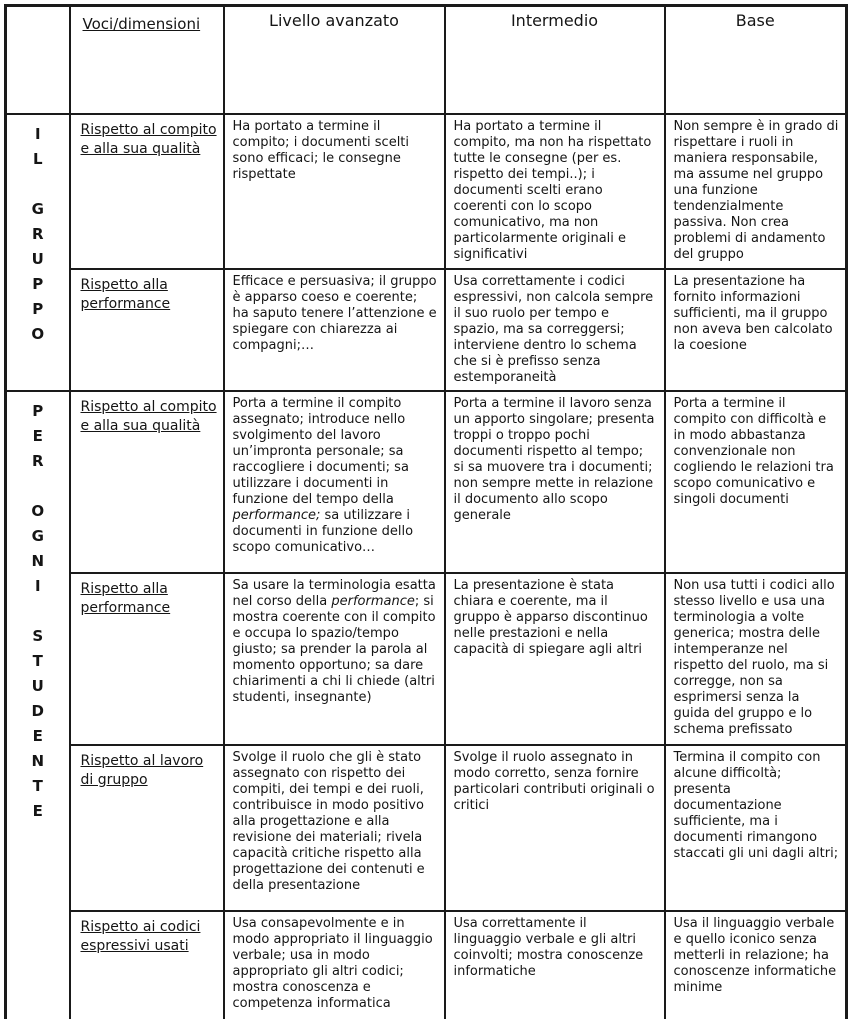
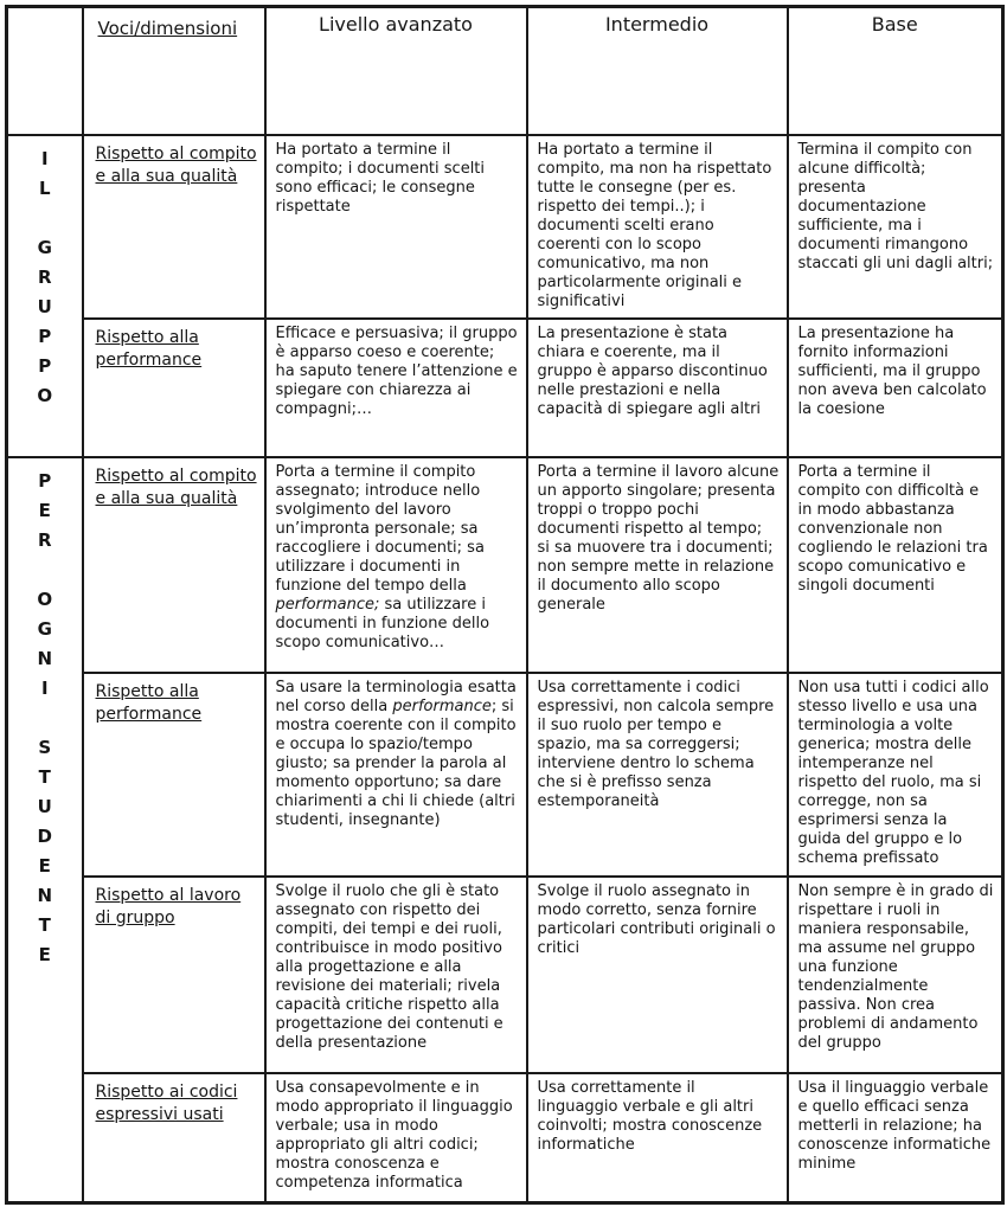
  	Voci/dimensioni	Livello avanzato	Intermedio	Base
- I L G R U P P O	Rispetto al compito e alla sua qualità	Ha portato a termine il compito; i documenti scelti sono efficaci; le consegne rispettate	Ha portato a termine il compito, ma non ha rispettato tutte le consegne (per es. rispetto dei tempi..); i documenti scelti erano coerenti con lo scopo comunicativo, ma non particolarmente originali e significativi	Non sempre è in grado di rispettare i ruoli in maniera responsabile, ma assume nel gruppo una funzione tendenzialmente passiva. Non crea problemi di andamento del gruppo
+ I L G R U P P O	Rispetto al compito e alla sua qualità	Ha portato a termine il compito; i documenti scelti sono efficaci; le consegne rispettate	Ha portato a termine il compito, ma non ha rispettato tutte le consegne (per es. rispetto dei tempi..); i documenti scelti erano coerenti con lo scopo comunicativo, ma non particolarmente originali e significativi	Termina il compito con alcune difficoltà; presenta documentazione sufficiente, ma i documenti rimangono staccati gli uni dagli altri;
- Rispetto alla performance	Efficace e persuasiva; il gruppo è apparso coeso e coerente; ha saputo tenere l’attenzione e spiegare con chiarezza ai compagni;…	Usa correttamente i codici espressivi, non calcola sempre il suo ruolo per tempo e spazio, ma sa correggersi; interviene dentro lo schema che si è prefisso senza estemporaneità	La presentazione ha fornito informazioni sufficienti, ma il gruppo non aveva ben calcolato la coesione
+ Rispetto alla performance	Efficace e persuasiva; il gruppo è apparso coeso e coerente; ha saputo tenere l’attenzione e spiegare con chiarezza ai compagni;…	La presentazione è stata chiara e coerente, ma il gruppo è apparso discontinuo nelle prestazioni e nella capacità di spiegare agli altri	La presentazione ha fornito informazioni sufficienti, ma il gruppo non aveva ben calcolato la coesione
- P E R O G N I S T U D E N T E	Rispetto al compito e alla sua qualità	Porta a termine il compito assegnato; introduce nello svolgimento del lavoro un’impronta personale; sa raccogliere i documenti; sa utilizzare i documenti in funzione del tempo della performance; sa utilizzare i documenti in funzione dello scopo comunicativo…	Porta a termine il lavoro senza un apporto singolare; presenta troppi o troppo pochi documenti rispetto al tempo; si sa muovere tra i documenti; non sempre mette in relazione il documento allo scopo generale	Porta a termine il compito con difficoltà e in modo abbastanza convenzionale non cogliendo le relazioni tra scopo comunicativo e singoli documenti
+ P E R O G N I S T U D E N T E	Rispetto al compito e alla sua qualità	Porta a termine il compito assegnato; introduce nello svolgimento del lavoro un’impronta personale; sa raccogliere i documenti; sa utilizzare i documenti in funzione del tempo della performance; sa utilizzare i documenti in funzione dello scopo comunicativo…	Porta a termine il lavoro alcune un apporto singolare; presenta troppi o troppo pochi documenti rispetto al tempo; si sa muovere tra i documenti; non sempre mette in relazione il documento allo scopo generale	Porta a termine il compito con difficoltà e in modo abbastanza convenzionale non cogliendo le relazioni tra scopo comunicativo e singoli documenti
- Rispetto alla performance	Sa usare la terminologia esatta nel corso della performance; si mostra coerente con il compito e occupa lo spazio/tempo giusto; sa prender la parola al momento opportuno; sa dare chiarimenti a chi li chiede (altri studenti, insegnante)	La presentazione è stata chiara e coerente, ma il gruppo è apparso discontinuo nelle prestazioni e nella capacità di spiegare agli altri	Non usa tutti i codici allo stesso livello e usa una terminologia a volte generica; mostra delle intemperanze nel rispetto del ruolo, ma si corregge, non sa esprimersi senza la guida del gruppo e lo schema prefissato
+ Rispetto alla performance	Sa usare la terminologia esatta nel corso della performance; si mostra coerente con il compito e occupa lo spazio/tempo giusto; sa prender la parola al momento opportuno; sa dare chiarimenti a chi li chiede (altri studenti, insegnante)	Usa correttamente i codici espressivi, non calcola sempre il suo ruolo per tempo e spazio, ma sa correggersi; interviene dentro lo schema che si è prefisso senza estemporaneità	Non usa tutti i codici allo stesso livello e usa una terminologia a volte generica; mostra delle intemperanze nel rispetto del ruolo, ma si corregge, non sa esprimersi senza la guida del gruppo e lo schema prefissato
- Rispetto al lavoro di gruppo	Svolge il ruolo che gli è stato assegnato con rispetto dei compiti, dei tempi e dei ruoli, contribuisce in modo positivo alla progettazione e alla revisione dei materiali; rivela capacità critiche rispetto alla progettazione dei contenuti e della presentazione	Svolge il ruolo assegnato in modo corretto, senza fornire particolari contributi originali o critici	Termina il compito con alcune difficoltà; presenta documentazione sufficiente, ma i documenti rimangono staccati gli uni dagli altri;
+ Rispetto al lavoro di gruppo	Svolge il ruolo che gli è stato assegnato con rispetto dei compiti, dei tempi e dei ruoli, contribuisce in modo positivo alla progettazione e alla revisione dei materiali; rivela capacità critiche rispetto alla progettazione dei contenuti e della presentazione	Svolge il ruolo assegnato in modo corretto, senza fornire particolari contributi originali o critici	Non sempre è in grado di rispettare i ruoli in maniera responsabile, ma assume nel gruppo una funzione tendenzialmente passiva. Non crea problemi di andamento del gruppo
- Rispetto ai codici espressivi usati	Usa consapevolmente e in modo appropriato il linguaggio verbale; usa in modo appropriato gli altri codici; mostra conoscenza e competenza informatica	Usa correttamente il linguaggio verbale e gli altri coinvolti; mostra conoscenze informatiche	Usa il linguaggio verbale e quello iconico senza metterli in relazione; ha conoscenze informatiche minime
+ Rispetto ai codici espressivi usati	Usa consapevolmente e in modo appropriato il linguaggio verbale; usa in modo appropriato gli altri codici; mostra conoscenza e competenza informatica	Usa correttamente il linguaggio verbale e gli altri coinvolti; mostra conoscenze informatiche	Usa il linguaggio verbale e quello efficaci senza metterli in relazione; ha conoscenze informatiche minime
